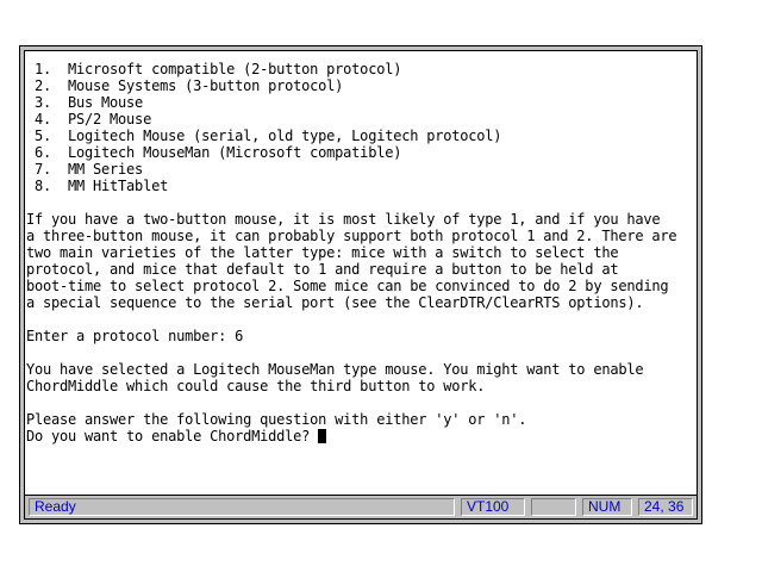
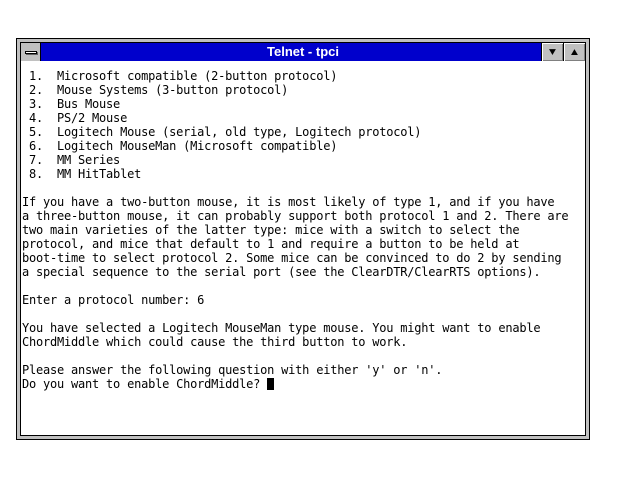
+ Telnet - tpci
+ ▼
+ ▲
  1. Microsoft compatible (2-button protocol)
  2. Mouse Systems (3-button protocol)
  3. Bus Mouse
  4. PS/2 Mouse
  5. Logitech Mouse (serial, old type, Logitech protocol)
  6. Logitech MouseMan (Microsoft compatible)
  7. MM Series
  8. MM HitTablet
  If you have a two-button mouse, it is most likely of type 1, and if you have
  a three-button mouse, it can probably support both protocol 1 and 2. There are
  two main varieties of the latter type: mice with a switch to select the
  protocol, and mice that default to 1 and require a button to be held at
  boot-time to select protocol 2. Some mice can be convinced to do 2 by sending
  a special sequence to the serial port (see the ClearDTR/ClearRTS options).
  Enter a protocol number: 6
  You have selected a Logitech MouseMan type mouse. You might want to enable
  ChordMiddle which could cause the third button to work.
  Please answer the following question with either 'y' or 'n'.
  Do you want to enable ChordMiddle?
- Ready
- VT100
- NUM
- 24, 36
